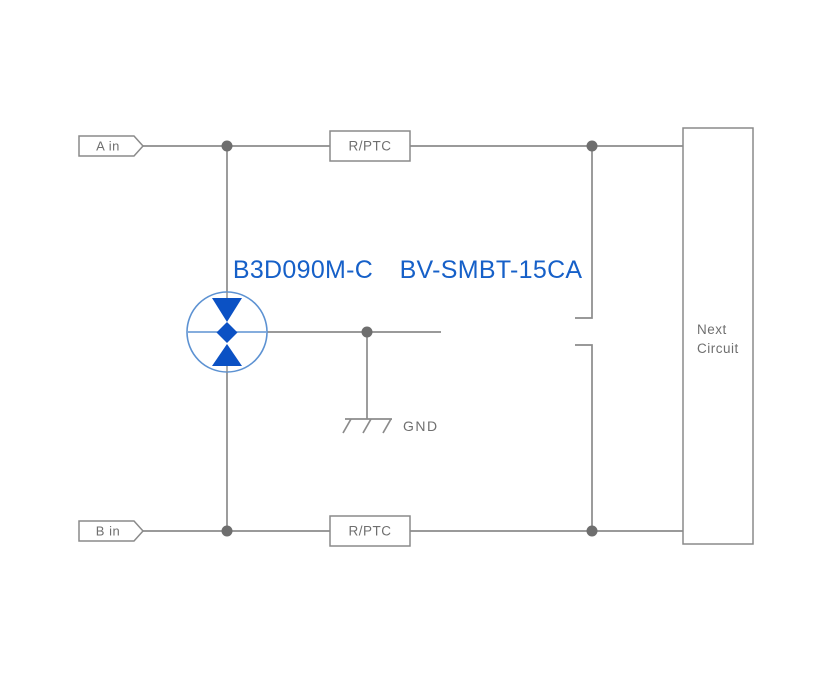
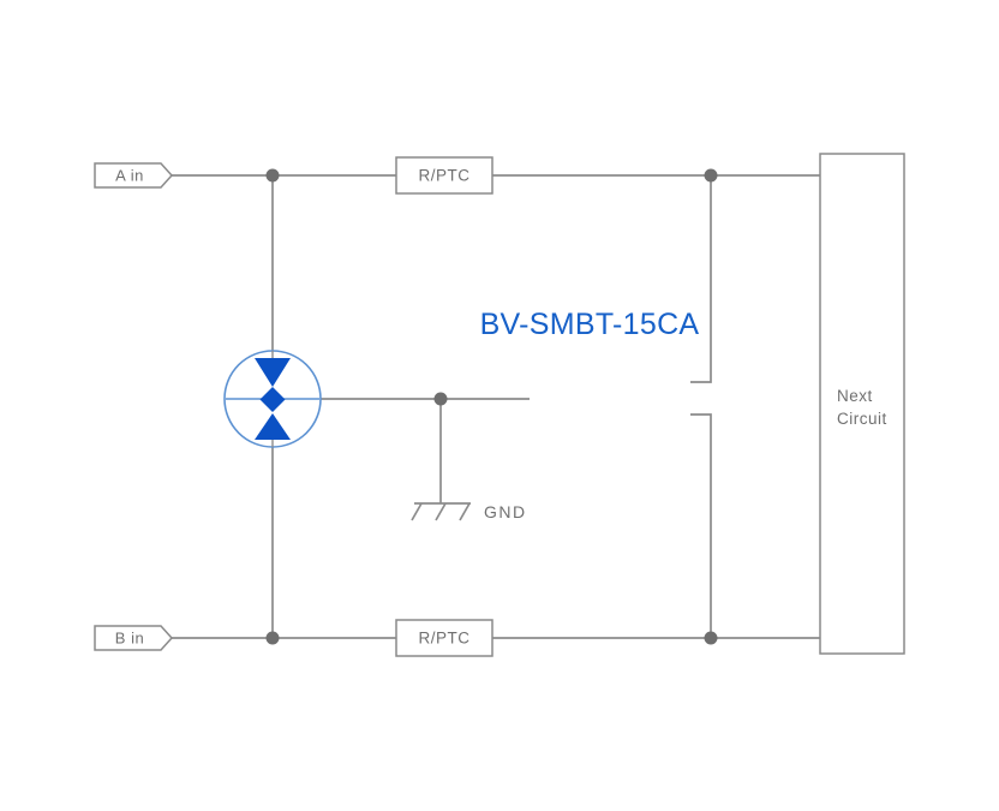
  A in
  B in
  R/PTC
  R/PTC
  Next
  Circuit
  GND
- B3D090M-C
  BV-SMBT-15CA
